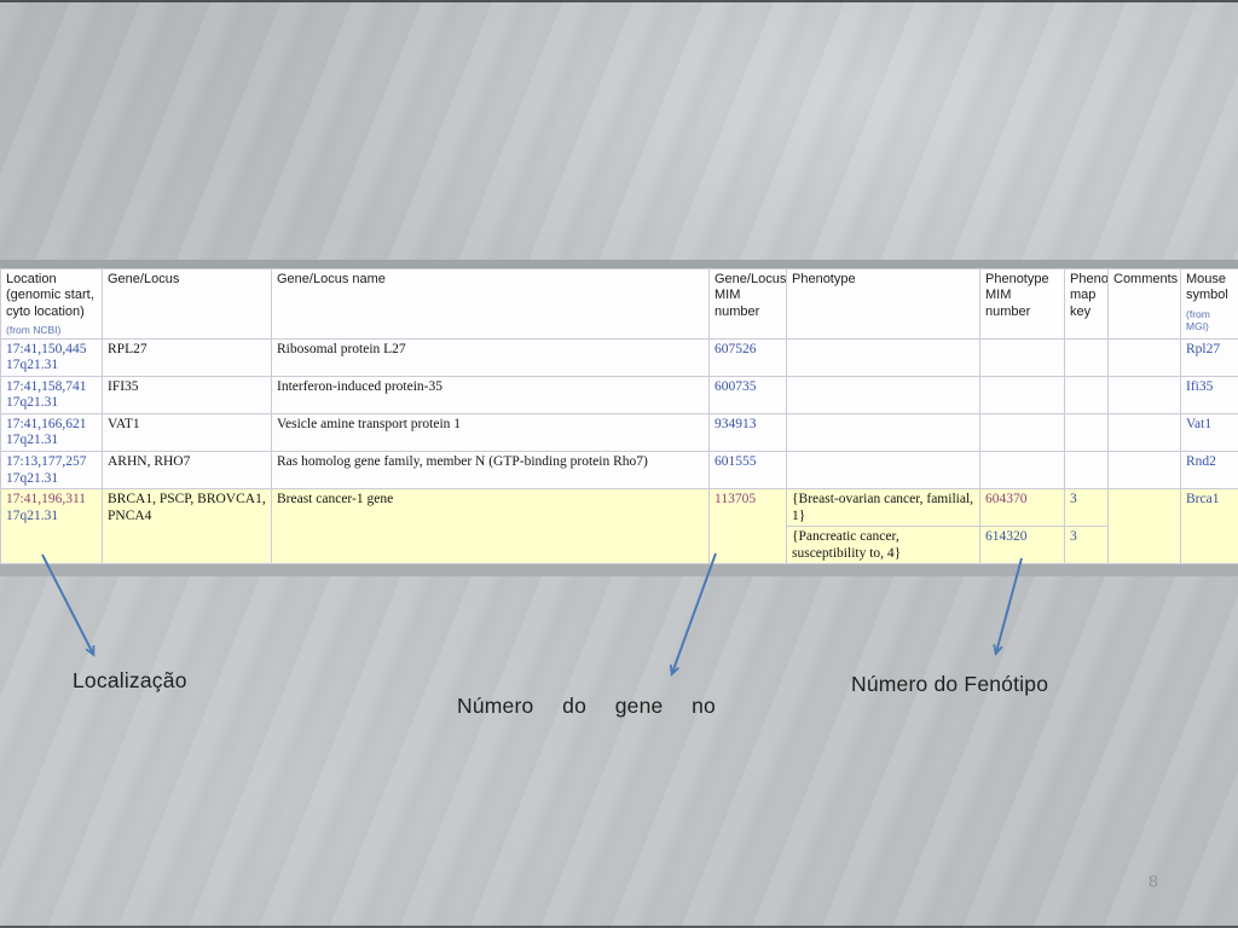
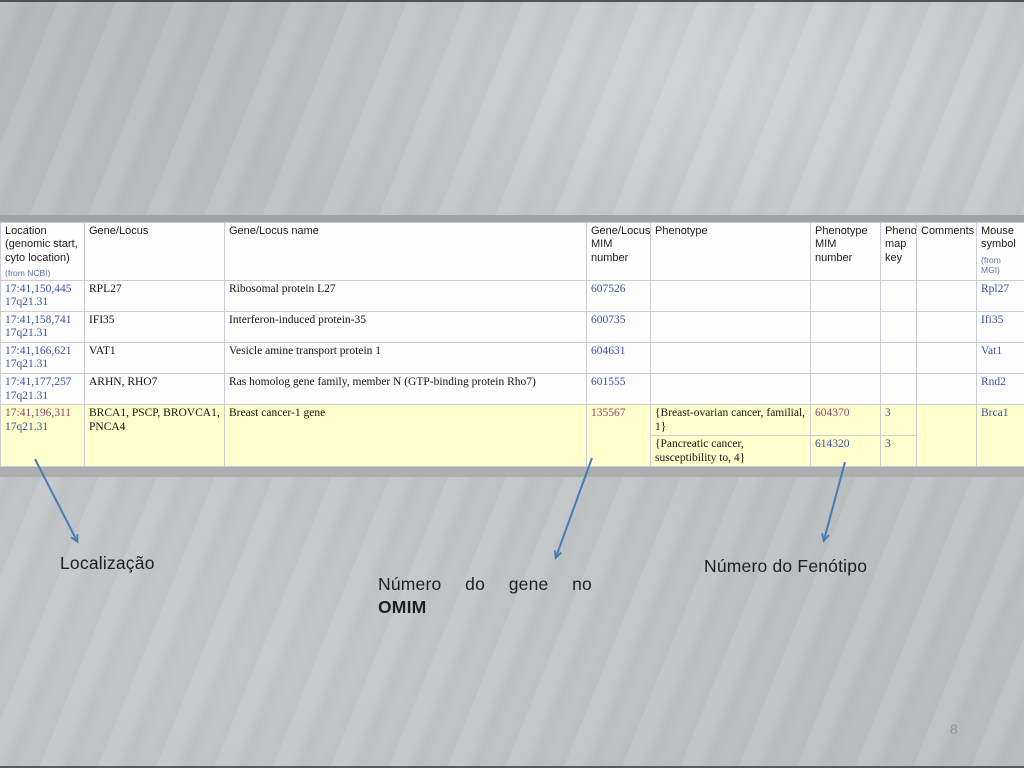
  Location (genomic start, cyto location) (from NCBI)	Gene/Locus	Gene/Locus name	Gene/Locus MIM number	Phenotype	Phenotype MIM number	Pheno map key	Comments	Mouse symbol (from MGI)
  17:41,150,445 17q21.31	RPL27	Ribosomal protein L27	607526					Rpl27
  17:41,158,741 17q21.31	IFI35	Interferon-induced protein-35	600735					Ifi35
- 17:41,166,621 17q21.31	VAT1	Vesicle amine transport protein 1	934913					Vat1
+ 17:41,166,621 17q21.31	VAT1	Vesicle amine transport protein 1	604631					Vat1
- 17:13,177,257 17q21.31	ARHN, RHO7	Ras homolog gene family, member N (GTP-binding protein Rho7)	601555					Rnd2
+ 17:41,177,257 17q21.31	ARHN, RHO7	Ras homolog gene family, member N (GTP-binding protein Rho7)	601555					Rnd2
- 17:41,196,311 17q21.31	BRCA1, PSCP, BROVCA1, PNCA4	Breast cancer-1 gene	113705	{Breast-ovarian cancer, familial, 1}	604370	3		Brca1
+ 17:41,196,311 17q21.31	BRCA1, PSCP, BROVCA1, PNCA4	Breast cancer-1 gene	135567	{Breast-ovarian cancer, familial, 1}	604370	3		Brca1
  {Pancreatic cancer, susceptibility to, 4}	614320	3
  Localização
  Número do gene no
+ OMIM
  Número do Fenótipo
  8
